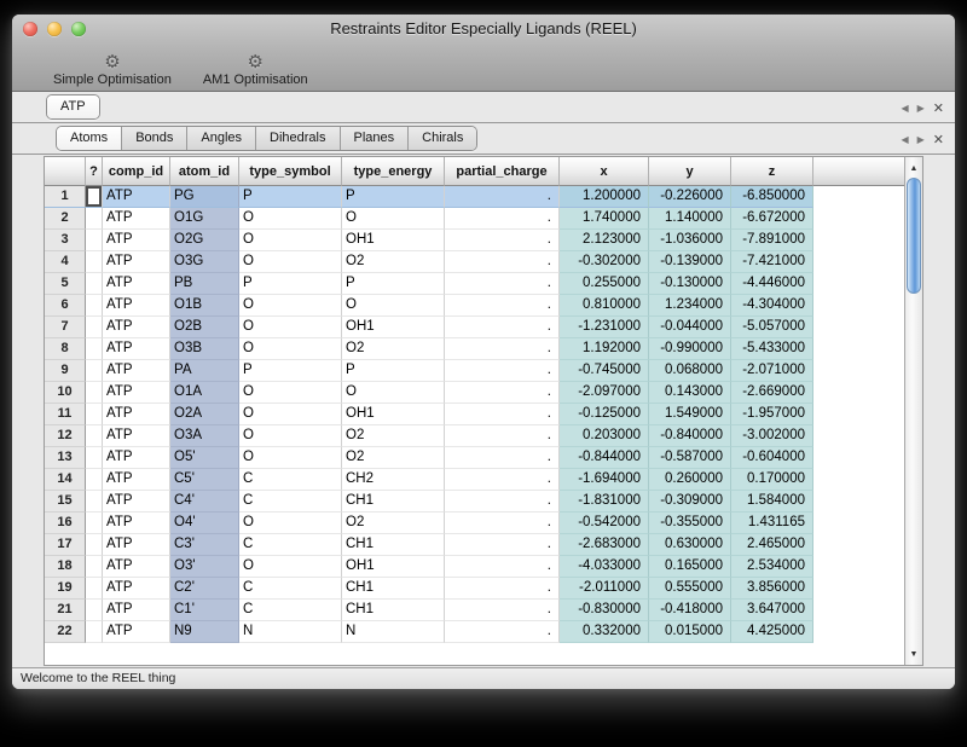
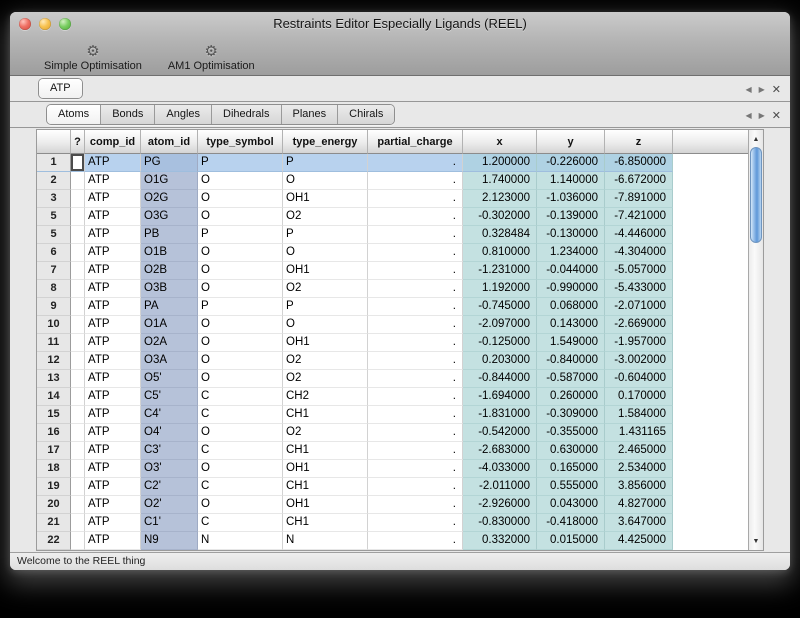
  Restraints Editor Especially Ligands (REEL)
  ⚙
  Simple Optimisation
  ⚙
  AM1 Optimisation
  ATP
  ◀
  ▶
  ✕
  Atoms
  Bonds
  Angles
  Dihedrals
  Planes
  Chirals
  ◀
  ▶
  ✕
  	?	comp_id	atom_id	type_symbol	type_energy	partial_charge	x	y	z
  1		ATP	PG	P	P	.	1.200000	-0.226000	-6.850000
  2		ATP	O1G	O	O	.	1.740000	1.140000	-6.672000
  3		ATP	O2G	O	OH1	.	2.123000	-1.036000	-7.891000
- 4		ATP	O3G	O	O2	.	-0.302000	-0.139000	-7.421000
+ 5		ATP	O3G	O	O2	.	-0.302000	-0.139000	-7.421000
- 5		ATP	PB	P	P	.	0.255000	-0.130000	-4.446000
+ 5		ATP	PB	P	P	.	0.328484	-0.130000	-4.446000
  6		ATP	O1B	O	O	.	0.810000	1.234000	-4.304000
  7		ATP	O2B	O	OH1	.	-1.231000	-0.044000	-5.057000
  8		ATP	O3B	O	O2	.	1.192000	-0.990000	-5.433000
  9		ATP	PA	P	P	.	-0.745000	0.068000	-2.071000
  10		ATP	O1A	O	O	.	-2.097000	0.143000	-2.669000
  11		ATP	O2A	O	OH1	.	-0.125000	1.549000	-1.957000
  12		ATP	O3A	O	O2	.	0.203000	-0.840000	-3.002000
  13		ATP	O5'	O	O2	.	-0.844000	-0.587000	-0.604000
  14		ATP	C5'	C	CH2	.	-1.694000	0.260000	0.170000
  15		ATP	C4'	C	CH1	.	-1.831000	-0.309000	1.584000
  16		ATP	O4'	O	O2	.	-0.542000	-0.355000	1.431165
  17		ATP	C3'	C	CH1	.	-2.683000	0.630000	2.465000
  18		ATP	O3'	O	OH1	.	-4.033000	0.165000	2.534000
  19		ATP	C2'	C	CH1	.	-2.011000	0.555000	3.856000
+ 20		ATP	O2'	O	OH1	.	-2.926000	0.043000	4.827000
  21		ATP	C1'	C	CH1	.	-0.830000	-0.418000	3.647000
  22		ATP	N9	N	N	.	0.332000	0.015000	4.425000
  Welcome to the REEL thing
